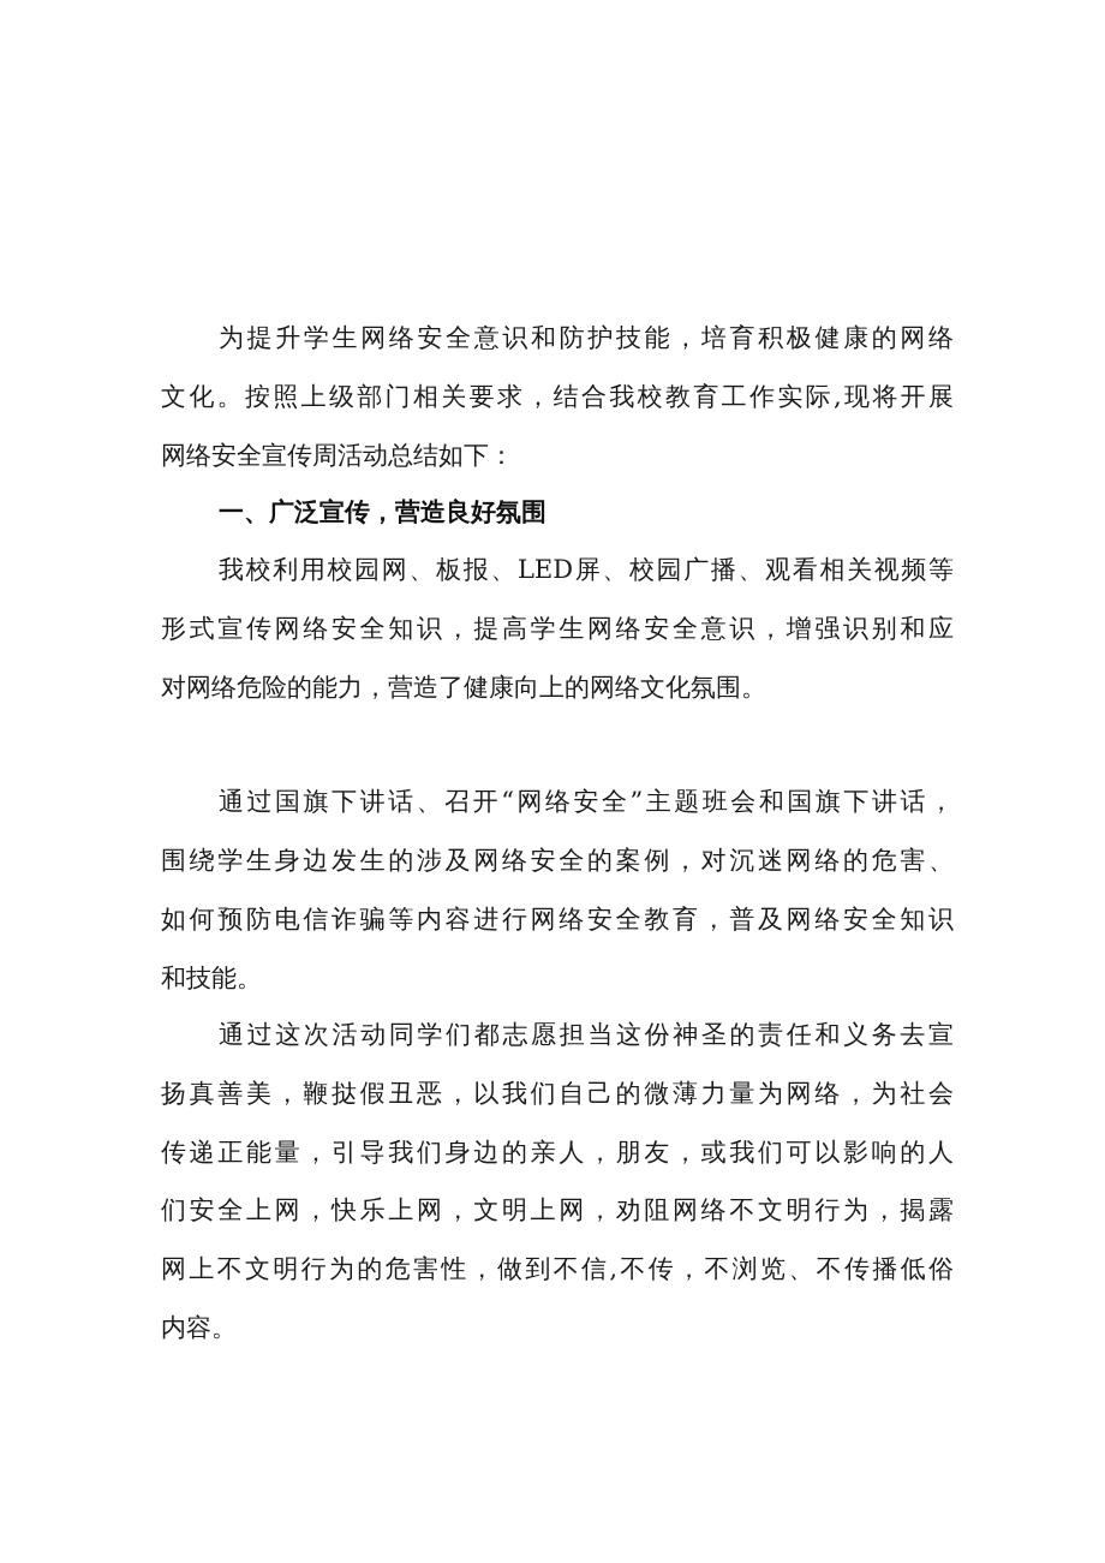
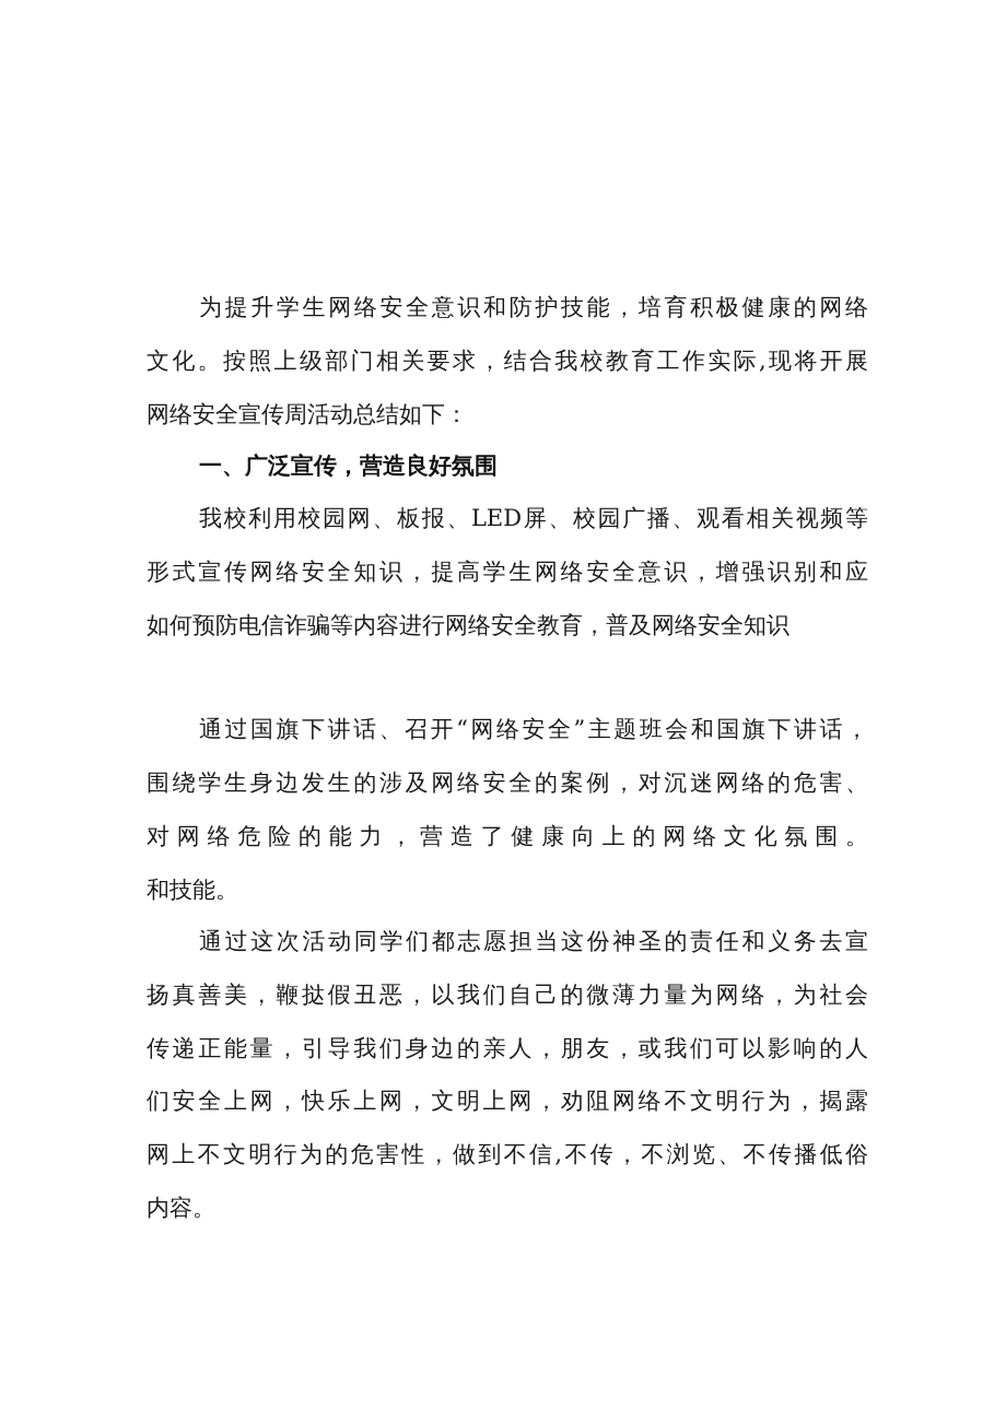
  为提升学生网络安全意识和防护技能，培育积极健康的网络
  文化。按照上级部门相关要求，结合我校教育工作实际,现将开展
  网络安全宣传周活动总结如下：
  一、广泛宣传，营造良好氛围
  我校利用校园网、板报、LED屏、校园广播、观看相关视频等
  形式宣传网络安全知识，提高学生网络安全意识，增强识别和应
- 对网络危险的能力，营造了健康向上的网络文化氛围。
+ 如何预防电信诈骗等内容进行网络安全教育，普及网络安全知识
  通过国旗下讲话、召开“网络安全”主题班会和国旗下讲话，
  围绕学生身边发生的涉及网络安全的案例，对沉迷网络的危害、
- 如何预防电信诈骗等内容进行网络安全教育，普及网络安全知识
+ 对网络危险的能力，营造了健康向上的网络文化氛围。
  和技能。
  通过这次活动同学们都志愿担当这份神圣的责任和义务去宣
  扬真善美，鞭挞假丑恶，以我们自己的微薄力量为网络，为社会
  传递正能量，引导我们身边的亲人，朋友，或我们可以影响的人
  们安全上网，快乐上网，文明上网，劝阻网络不文明行为，揭露
  网上不文明行为的危害性，做到不信,不传，不浏览、不传播低俗
  内容。
